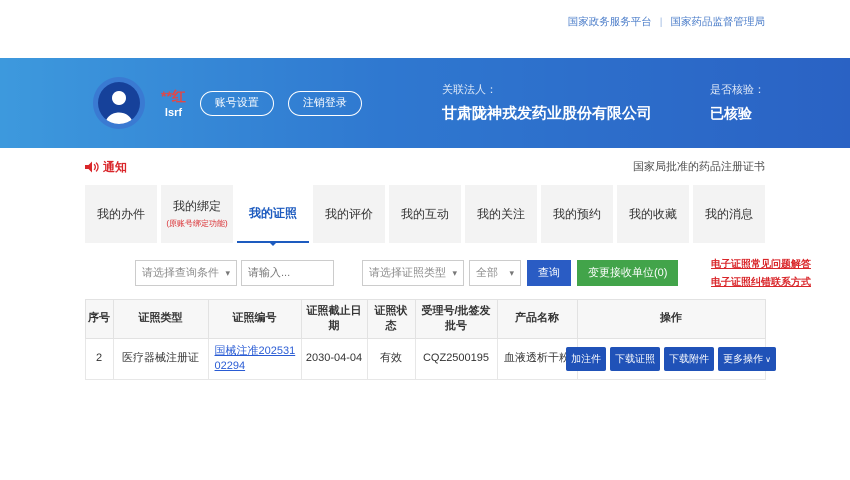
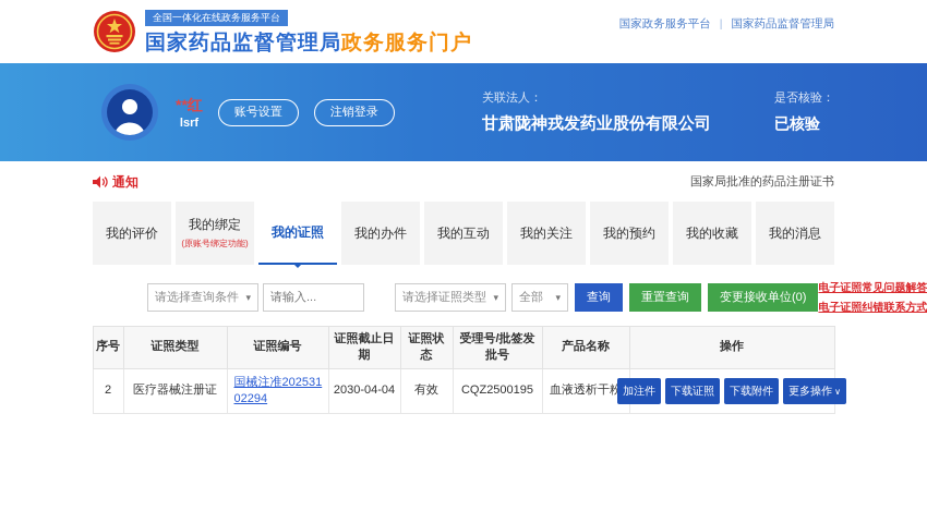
+ 全国一体化在线政务服务平台
+ 国家药品监督管理局政务服务门户
  国家政务服务平台
  |
  国家药品监督管理局
  **红
  lsrf
  账号设置
  注销登录
  关联法人：
  甘肃陇神戎发药业股份有限公司
  是否核验：
  已核验
  通知
  国家局批准的药品注册证书
- 我的办件
+ 我的评价
  我的绑定
  (原账号绑定功能)
  我的证照
- 我的评价
+ 我的办件
  我的互动
  我的关注
  我的预约
  我的收藏
  我的消息
  请选择查询条件
  ▾
  请输入...
  请选择证照类型
  ▾
  全部
  ▾
  查询
+ 重置查询
  变更接收单位(0)
  电子证照常见问题解答
  电子证照纠错联系方式
  序号	证照类型	证照编号	证照截止日期	证照状态	受理号/批签发批号	产品名称	操作
  2	医疗器械注册证	国械注准20253102294	2030-04-04	有效	CQZ2500195	血液透析干粉	加注件 下载证照 下载附件 更多操作 ∨
